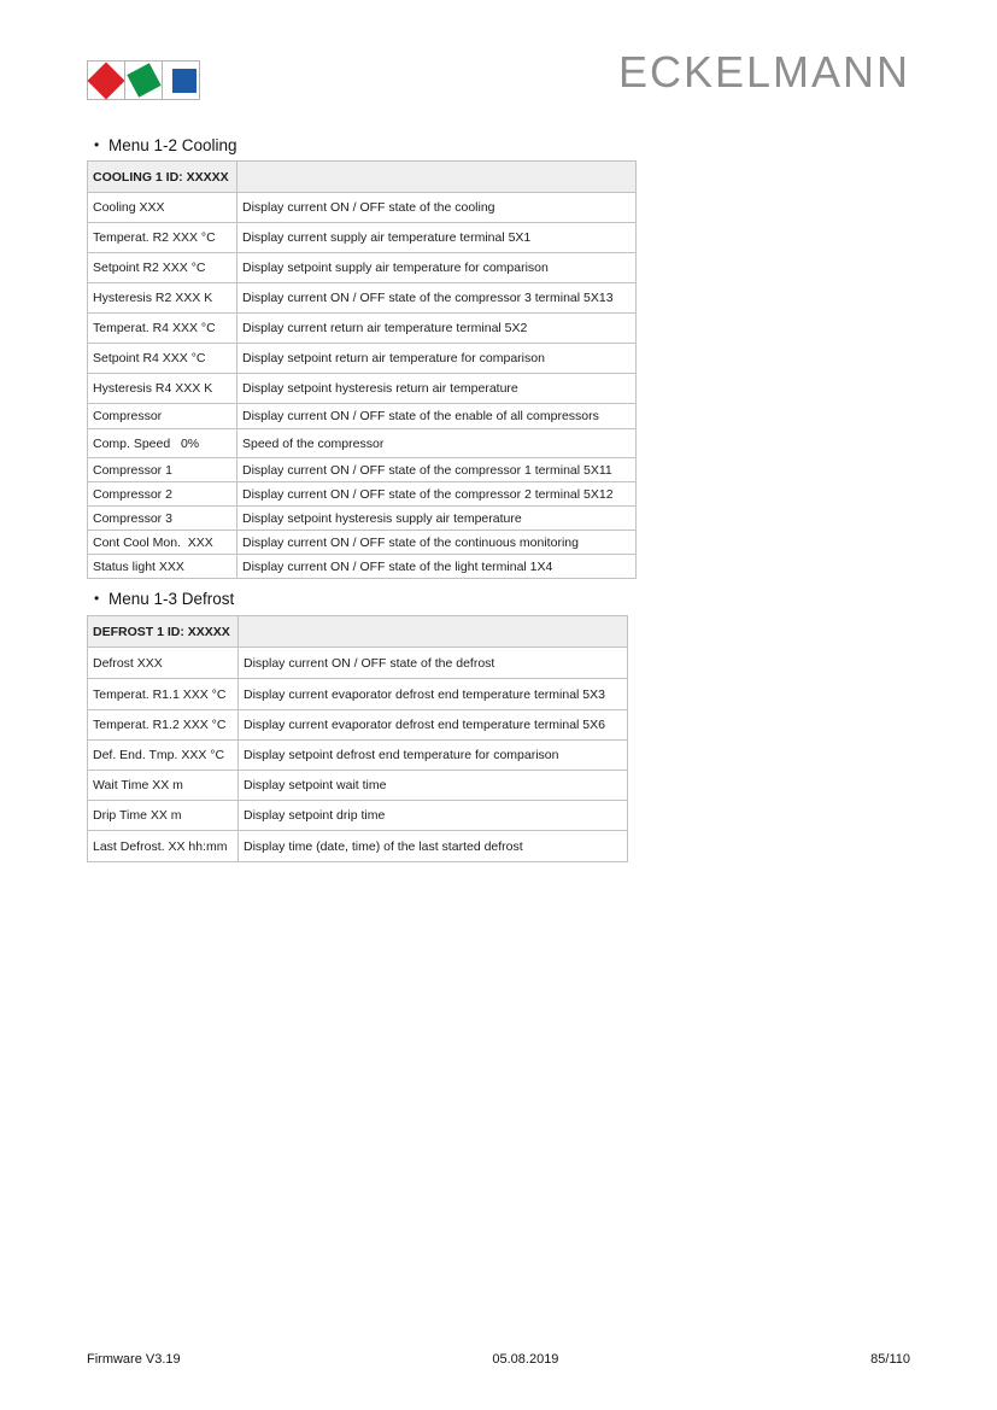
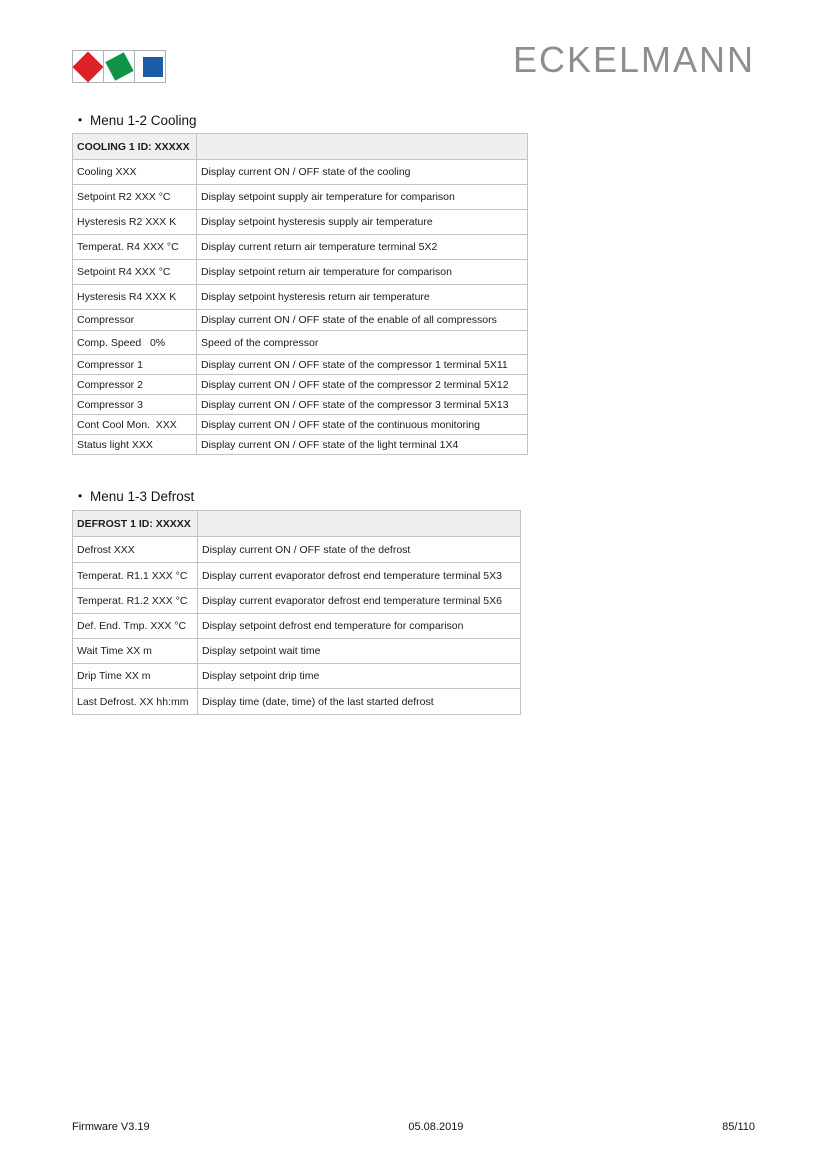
  ECKELMANN
  • Menu 1-2 Cooling
  COOLING 1 ID: XXXXX
  Cooling XXX	Display current ON / OFF state of the cooling
- Temperat. R2 XXX °C	Display current supply air temperature terminal 5X1
  Setpoint R2 XXX °C	Display setpoint supply air temperature for comparison
- Hysteresis R2 XXX K	Display current ON / OFF state of the compressor 3 terminal 5X13
+ Hysteresis R2 XXX K	Display setpoint hysteresis supply air temperature
  Temperat. R4 XXX °C	Display current return air temperature terminal 5X2
  Setpoint R4 XXX °C	Display setpoint return air temperature for comparison
  Hysteresis R4 XXX K	Display setpoint hysteresis return air temperature
  Compressor	Display current ON / OFF state of the enable of all compressors
  Comp. Speed 0%	Speed of the compressor
  Compressor 1	Display current ON / OFF state of the compressor 1 terminal 5X11
  Compressor 2	Display current ON / OFF state of the compressor 2 terminal 5X12
- Compressor 3	Display setpoint hysteresis supply air temperature
+ Compressor 3	Display current ON / OFF state of the compressor 3 terminal 5X13
  Cont Cool Mon. XXX	Display current ON / OFF state of the continuous monitoring
  Status light XXX	Display current ON / OFF state of the light terminal 1X4
  • Menu 1-3 Defrost
  DEFROST 1 ID: XXXXX
  Defrost XXX	Display current ON / OFF state of the defrost
  Temperat. R1.1 XXX °C	Display current evaporator defrost end temperature terminal 5X3
  Temperat. R1.2 XXX °C	Display current evaporator defrost end temperature terminal 5X6
  Def. End. Tmp. XXX °C	Display setpoint defrost end temperature for comparison
  Wait Time XX m	Display setpoint wait time
  Drip Time XX m	Display setpoint drip time
  Last Defrost. XX hh:mm	Display time (date, time) of the last started defrost
  Firmware V3.19
  05.08.2019
  85/110
